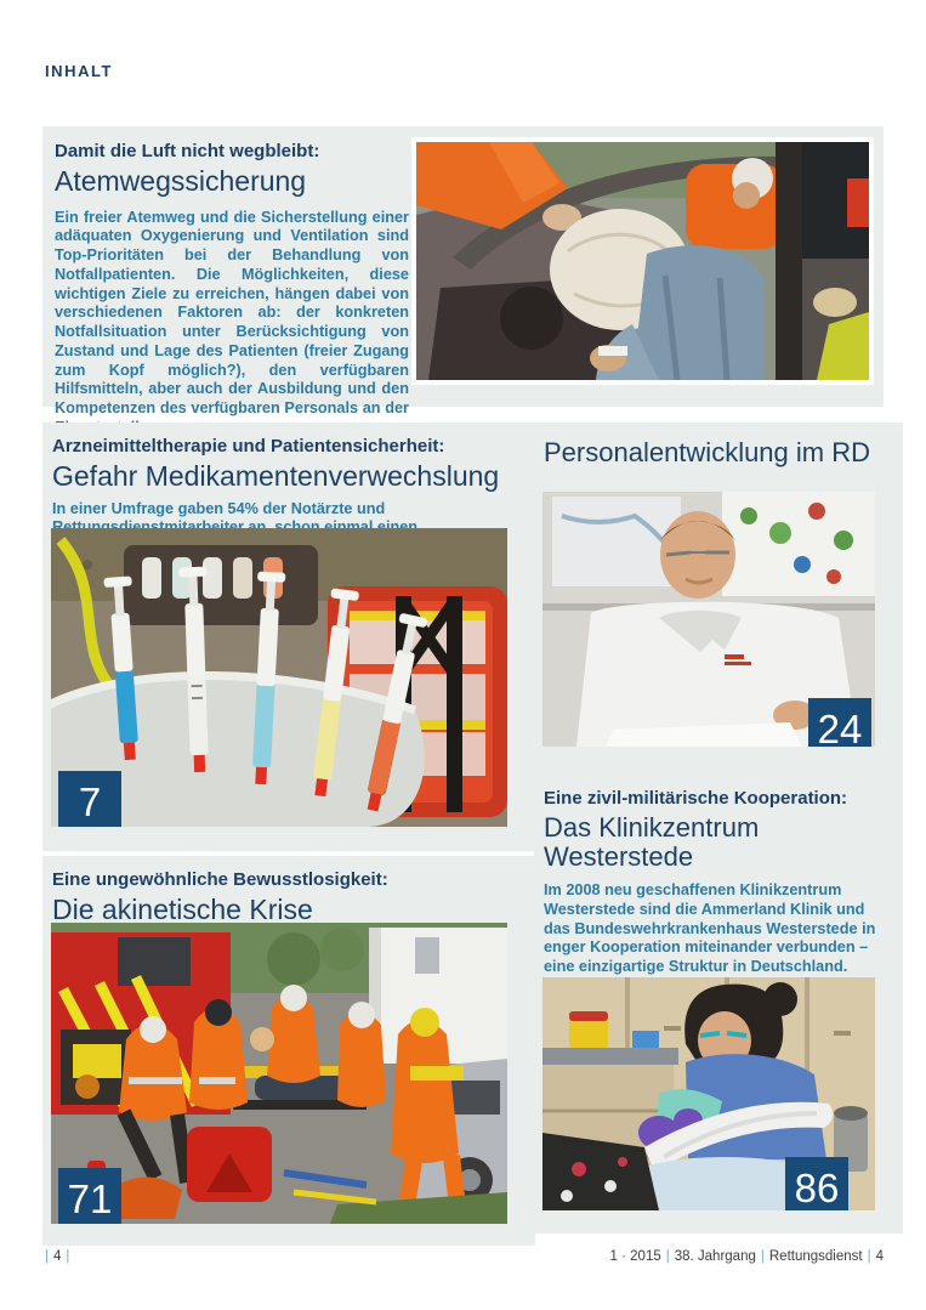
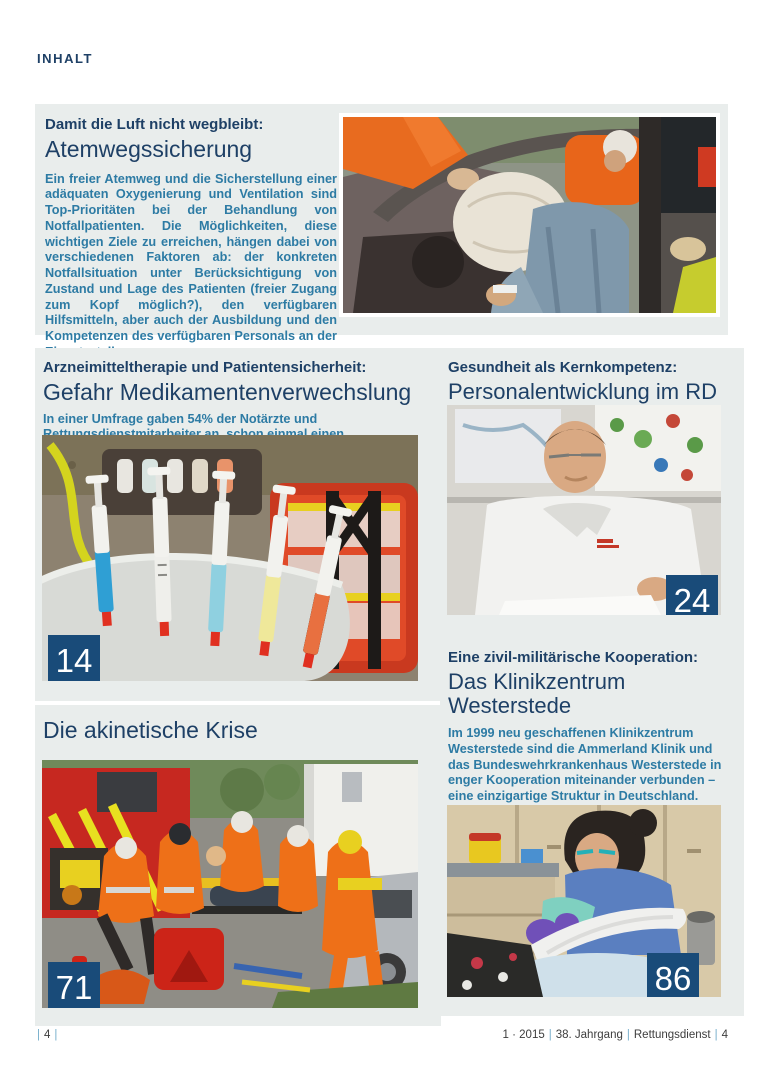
  INHALT
  Damit die Luft nicht wegbleibt:
  Atemwegssicherung
  Ein freier Atemweg und die Sicherstellung einer adäquaten Oxygenierung und Ventilation sind Top-Prioritäten bei der Behandlung von Notfallpatienten. Die Möglichkeiten, diese wichtigen Ziele zu erreichen, hängen dabei von verschiedenen Faktoren ab: der konkreten Notfallsituation unter Berücksichtigung von Zustand und Lage des Patienten (freier Zugang zum Kopf möglich?), den verfügbaren Hilfsmitteln, aber auch der Ausbildung und den Kompetenzen des verfügbaren Personals an der
  Arzneimitteltherapie und Patientensicherheit:
  Gefahr Medikamentenverwechslung
- 7
+ 14
- Eine ungewöhnliche Bewusstlosigkeit:
  Die akinetische Krise
  71
+ Gesundheit als Kernkompetenz:
  Personalentwicklung im RD
  24
  Eine zivil-militärische Kooperation:
  Das Klinikzentrum Westerstede
- Im 2008 neu geschaffenen Klinikzentrum Westerstede sind die Ammerland Klinik und das Bundeswehrkrankenhaus Westerstede in enger Kooperation miteinander verbunden – eine einzigartige Struktur in Deutschland.
+ Im 1999 neu geschaffenen Klinikzentrum Westerstede sind die Ammerland Klinik und das Bundeswehrkrankenhaus Westerstede in enger Kooperation miteinander verbunden – eine einzigartige Struktur in Deutschland.
  86
  | 4 |
  1 · 2015 | 38. Jahrgang | Rettungsdienst | 4
